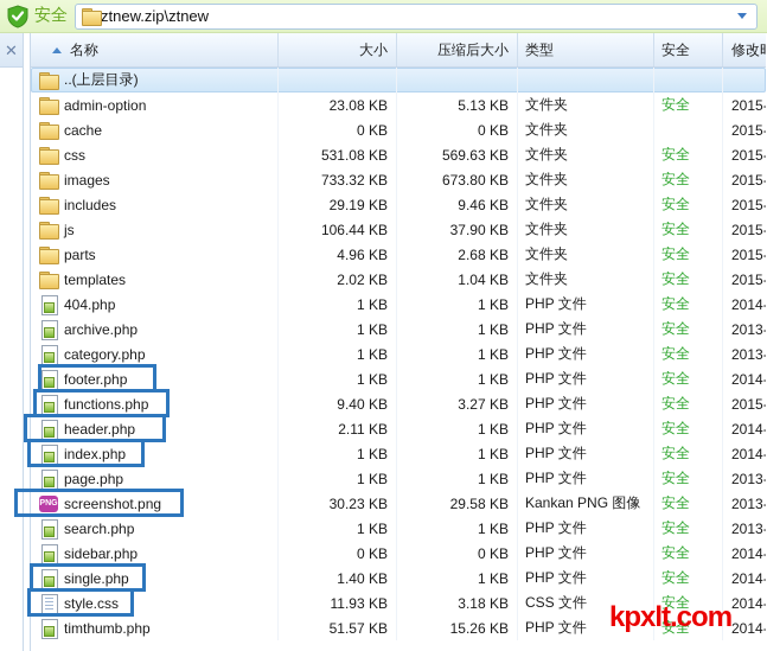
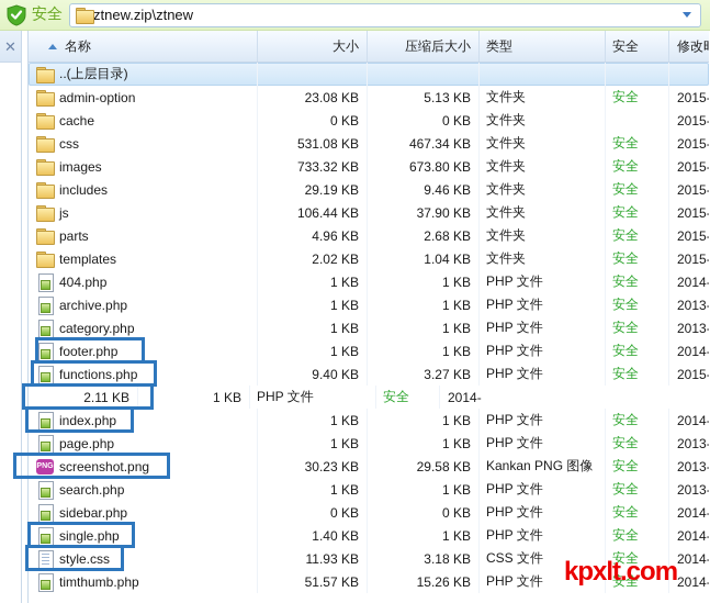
  安全
  ztnew.zip\ztnew
  ✕
  名称
  大小
  压缩后大小
  类型
  安全
  ..(上层目录)
  admin-option
  23.08 KB
  5.13 KB
  文件夹
  安全
  2015-
  cache
  0 KB
  0 KB
  文件夹
  2015-
  css
  531.08 KB
- 569.63 KB
+ 467.34 KB
  文件夹
  安全
  2015-
  images
  733.32 KB
  673.80 KB
  文件夹
  安全
  2015-
  includes
  29.19 KB
  9.46 KB
  文件夹
  安全
  2015-
  js
  106.44 KB
  37.90 KB
  文件夹
  安全
  2015-
  parts
  4.96 KB
  2.68 KB
  文件夹
  安全
  2015-
  templates
  2.02 KB
  1.04 KB
  文件夹
  安全
  2015-
  404.php
  1 KB
  1 KB
  PHP 文件
  安全
  2014-
  archive.php
  1 KB
  1 KB
  PHP 文件
  安全
  2013-
  category.php
  1 KB
  1 KB
  PHP 文件
  安全
  2013-
  footer.php
  1 KB
  1 KB
  PHP 文件
  安全
  2014-
  functions.php
  9.40 KB
  3.27 KB
  PHP 文件
  安全
  2015-
- header.php
  2.11 KB
  1 KB
  PHP 文件
  安全
  2014-
  index.php
  1 KB
  1 KB
  PHP 文件
  安全
  2014-
  page.php
  1 KB
  1 KB
  PHP 文件
  安全
  2013-
  screenshot.png
  30.23 KB
  29.58 KB
  Kankan PNG 图像
  安全
  2013-
  search.php
  1 KB
  1 KB
  PHP 文件
  安全
  2013-
  sidebar.php
  0 KB
  0 KB
  PHP 文件
  安全
  2014-
  single.php
  1.40 KB
  1 KB
  PHP 文件
  安全
  2014-
  style.css
  11.93 KB
  3.18 KB
  CSS 文件
  安全
  2014-
  timthumb.php
  51.57 KB
  15.26 KB
  PHP 文件
  安全
  2014-
  kpxlt.com
